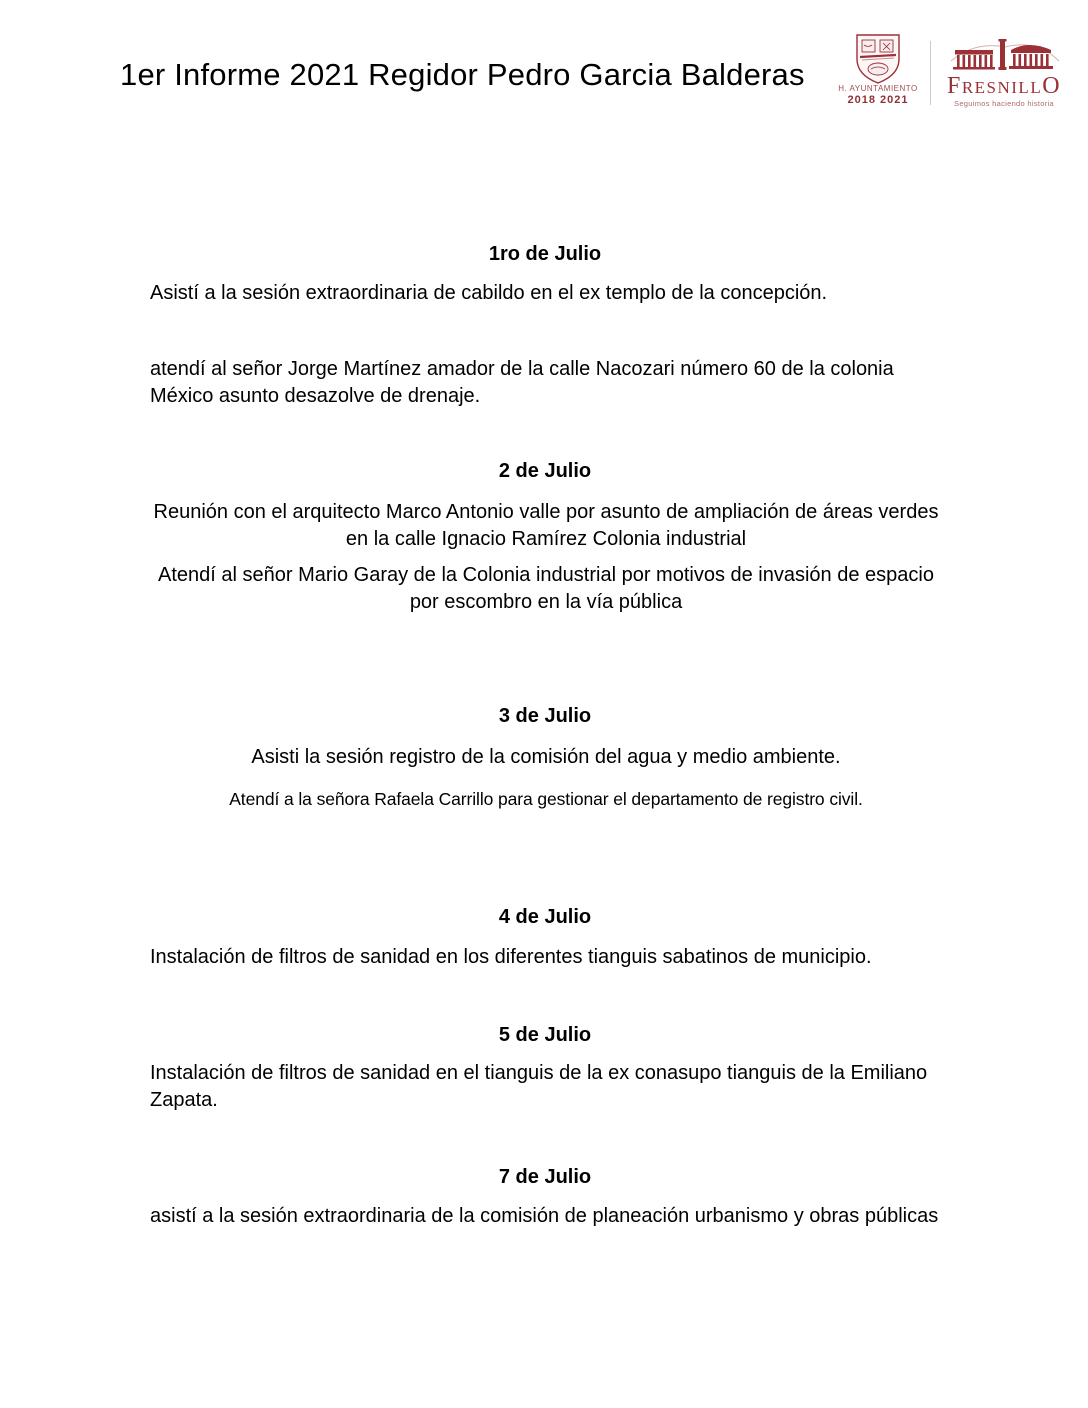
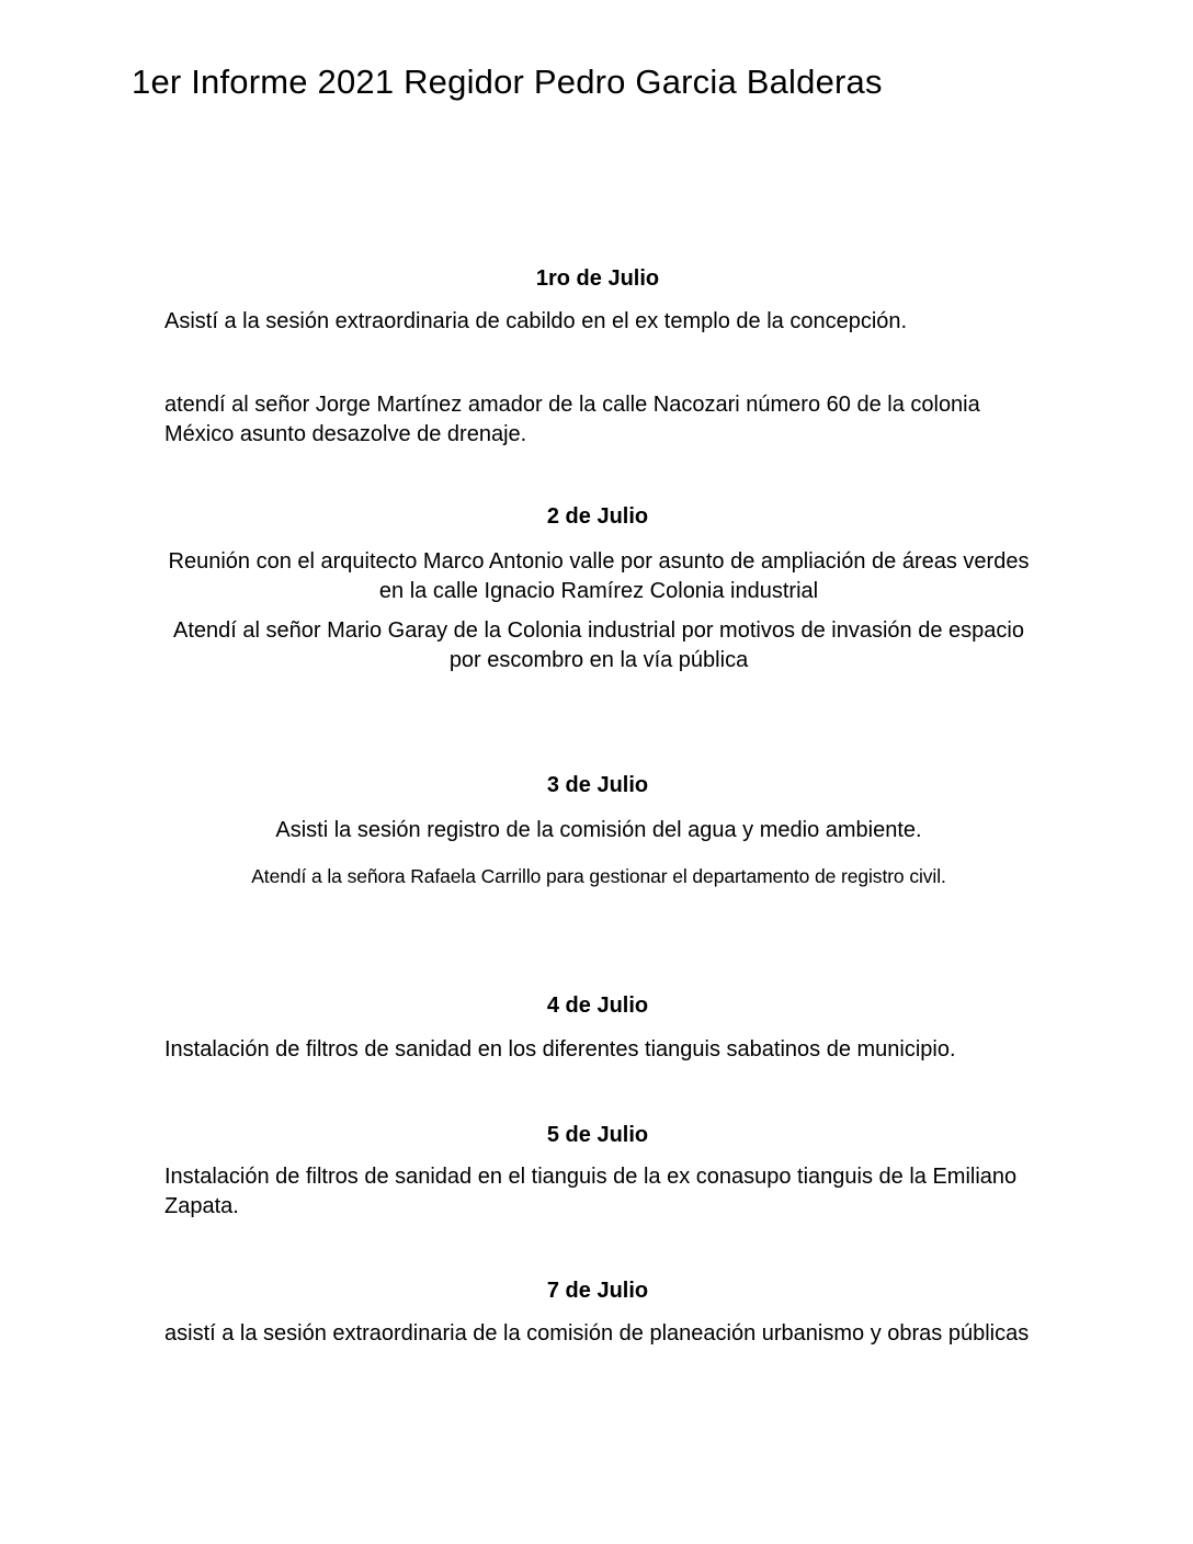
  1er Informe 2021 Regidor Pedro Garcia Balderas
- H. AYUNTAMIENTO
- 2018 2021
- FRESNILLO
- Seguimos haciendo historia
  1ro de Julio
  Asistí a la sesión extraordinaria de cabildo en el ex templo de la concepción.
  atendí al señor Jorge Martínez amador de la calle Nacozari número 60 de la colonia México asunto desazolve de drenaje.
  2 de Julio
  Reunión con el arquitecto Marco Antonio valle por asunto de ampliación de áreas verdes en la calle Ignacio Ramírez Colonia industrial
  Atendí al señor Mario Garay de la Colonia industrial por motivos de invasión de espacio por escombro en la vía pública
  3 de Julio
  Asisti la sesión registro de la comisión del agua y medio ambiente.
  Atendí a la señora Rafaela Carrillo para gestionar el departamento de registro civil.
  4 de Julio
  Instalación de filtros de sanidad en los diferentes tianguis sabatinos de municipio.
  5 de Julio
  Instalación de filtros de sanidad en el tianguis de la ex conasupo tianguis de la Emiliano Zapata.
  7 de Julio
  asistí a la sesión extraordinaria de la comisión de planeación urbanismo y obras públicas
